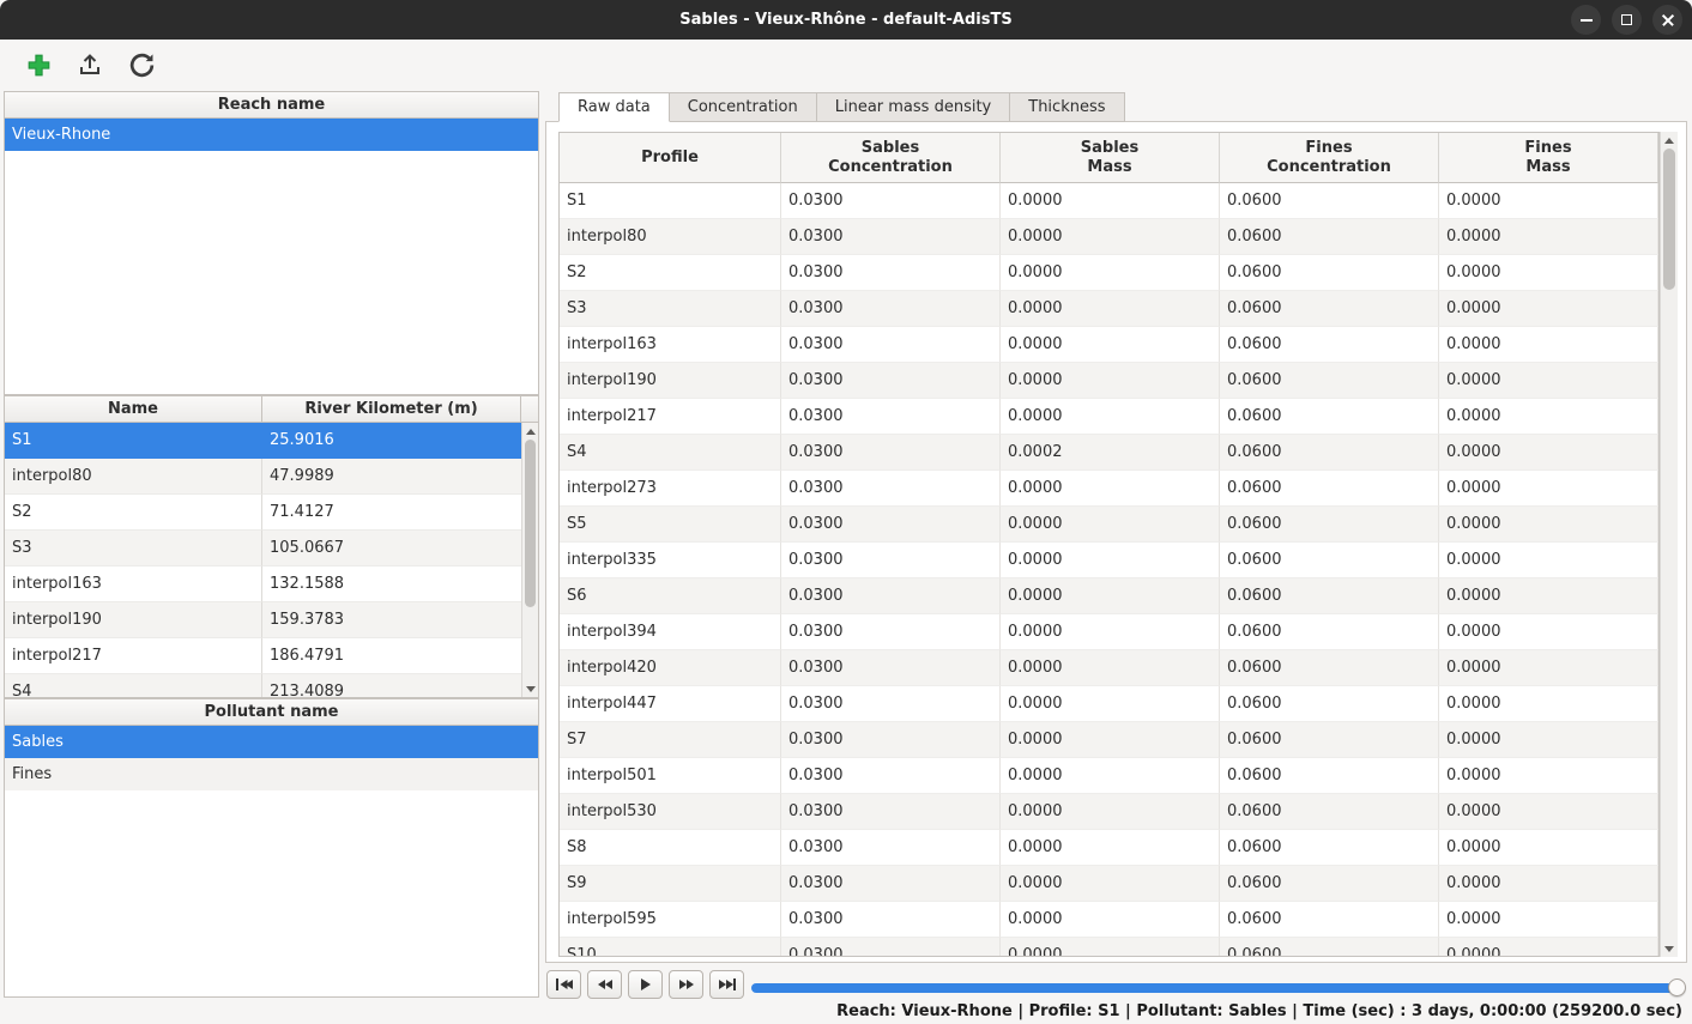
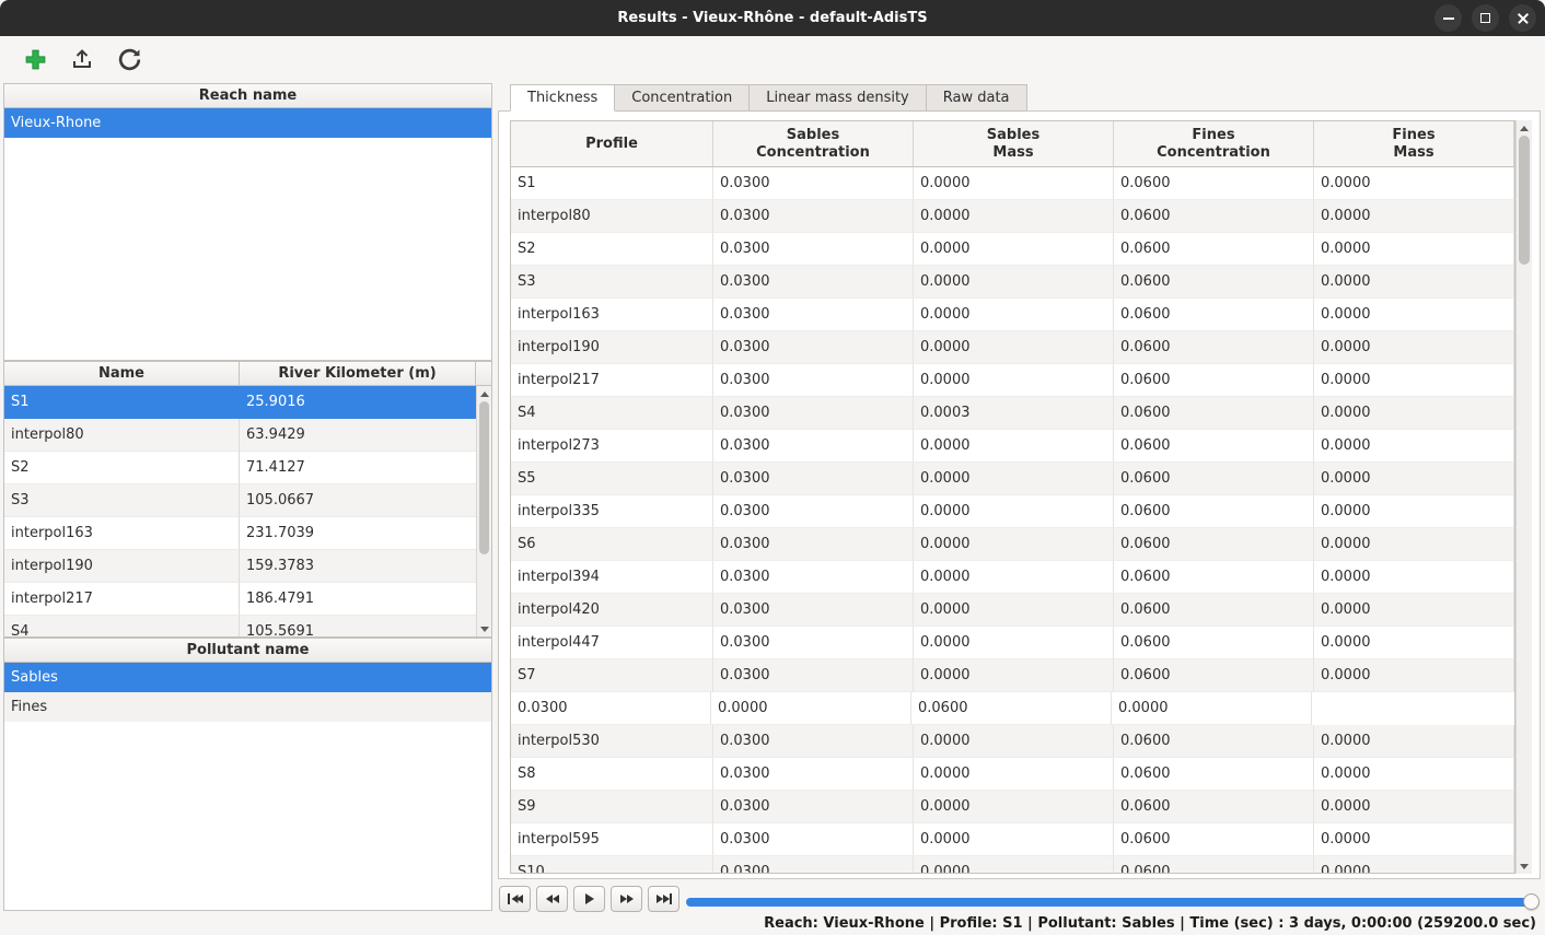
- Sables - Vieux-Rhône - default-AdisTS
+ Results - Vieux-Rhône - default-AdisTS
  Reach name
  Vieux-Rhone
  Name
  River Kilometer (m)
  S1
  25.9016
  interpol80
- 47.9989
+ 63.9429
  S2
  71.4127
  S3
  105.0667
  interpol163
- 132.1588
+ 231.7039
  interpol190
  159.3783
  interpol217
  186.4791
  S4
- 213.4089
+ 105.5691
  Pollutant name
  Sables
  Fines
- Raw data
+ Thickness
  Concentration
  Linear mass density
- Thickness
+ Raw data
  Profile
  Sables
  Concentration
  Sables
  Mass
  Fines
  Concentration
  Fines
  Mass
  S1
  0.0300
  0.0000
  0.0600
  0.0000
  interpol80
  0.0300
  0.0000
  0.0600
  0.0000
  S2
  0.0300
  0.0000
  0.0600
  0.0000
  S3
  0.0300
  0.0000
  0.0600
  0.0000
  interpol163
  0.0300
  0.0000
  0.0600
  0.0000
  interpol190
  0.0300
  0.0000
  0.0600
  0.0000
  interpol217
  0.0300
  0.0000
  0.0600
  0.0000
  S4
  0.0300
- 0.0002
+ 0.0003
  0.0600
  0.0000
  interpol273
  0.0300
  0.0000
  0.0600
  0.0000
  S5
  0.0300
  0.0000
  0.0600
  0.0000
  interpol335
  0.0300
  0.0000
  0.0600
  0.0000
  S6
  0.0300
  0.0000
  0.0600
  0.0000
  interpol394
  0.0300
  0.0000
  0.0600
  0.0000
  interpol420
  0.0300
  0.0000
  0.0600
  0.0000
  interpol447
  0.0300
  0.0000
  0.0600
  0.0000
  S7
  0.0300
  0.0000
  0.0600
  0.0000
- interpol501
  0.0300
  0.0000
  0.0600
  0.0000
  interpol530
  0.0300
  0.0000
  0.0600
  0.0000
  S8
  0.0300
  0.0000
  0.0600
  0.0000
  S9
  0.0300
  0.0000
  0.0600
  0.0000
  interpol595
  0.0300
  0.0000
  0.0600
  0.0000
  S10
  0.0300
  0.0000
  0.0600
  0.0000
  Reach: Vieux-Rhone | Profile: S1 | Pollutant: Sables | Time (sec) : 3 days, 0:00:00 (259200.0 sec)
